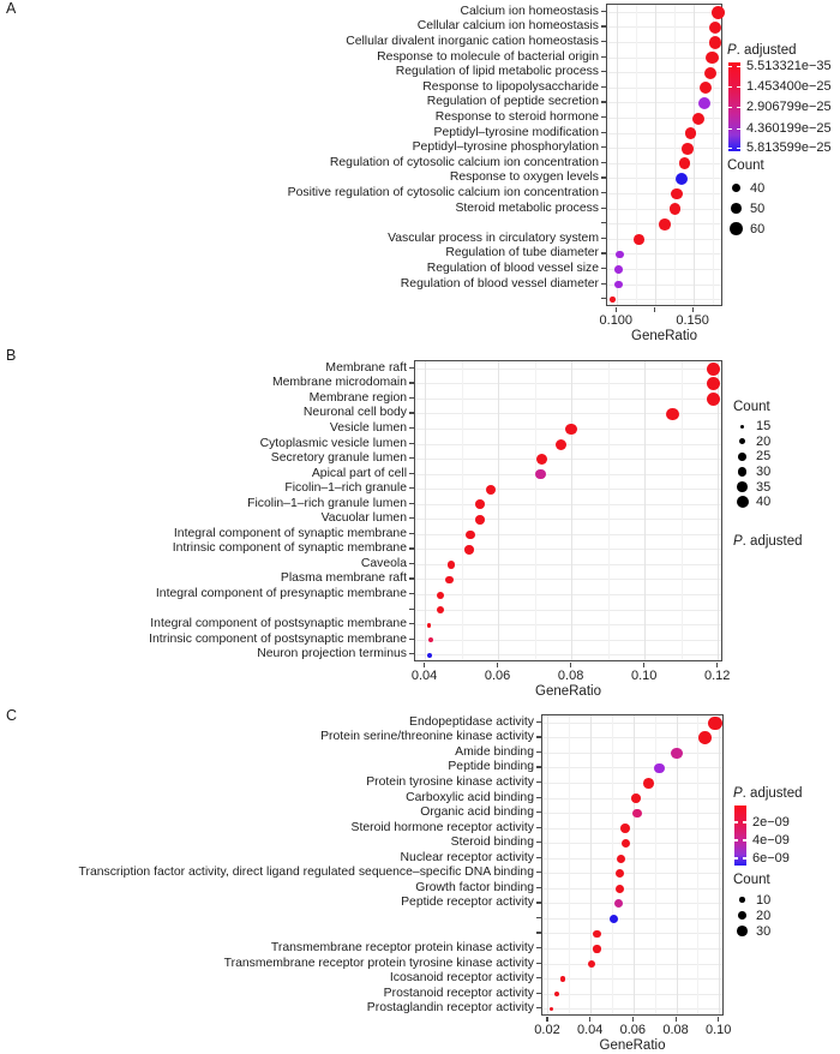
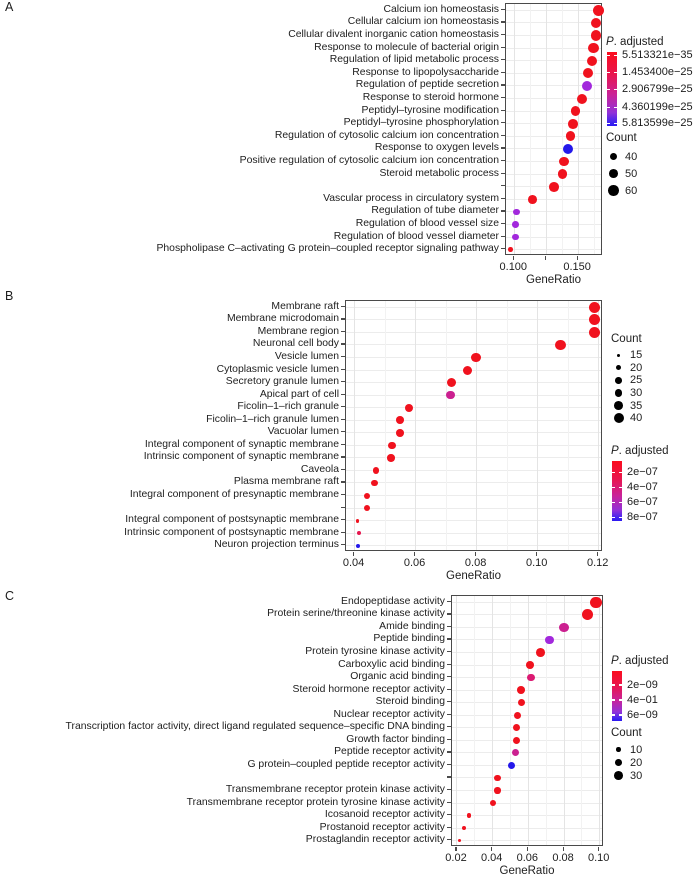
  A
  Calcium ion homeostasis
  Cellular calcium ion homeostasis
  Cellular divalent inorganic cation homeostasis
  Response to molecule of bacterial origin
  Regulation of lipid metabolic process
  Response to lipopolysaccharide
  Regulation of peptide secretion
  Response to steroid hormone
  Peptidyl–tyrosine modification
  Peptidyl–tyrosine phosphorylation
  Regulation of cytosolic calcium ion concentration
  Response to oxygen levels
  Positive regulation of cytosolic calcium ion concentration
  Steroid metabolic process
  Vascular process in circulatory system
  Regulation of tube diameter
  Regulation of blood vessel size
  Regulation of blood vessel diameter
+ Phospholipase C–activating G protein–coupled receptor signaling pathway
  0.100
  0.150
  GeneRatio
  P. adjusted
  5.513321e−35
  1.453400e−25
  2.906799e−25
  4.360199e−25
  5.813599e−25
  Count
  40
  50
  60
  B
  Membrane raft
  Membrane microdomain
  Membrane region
  Neuronal cell body
  Vesicle lumen
  Cytoplasmic vesicle lumen
  Secretory granule lumen
  Apical part of cell
  Ficolin–1–rich granule
  Ficolin–1–rich granule lumen
  Vacuolar lumen
  Integral component of synaptic membrane
  Intrinsic component of synaptic membrane
  Caveola
  Plasma membrane raft
  Integral component of presynaptic membrane
  Integral component of postsynaptic membrane
  Intrinsic component of postsynaptic membrane
  Neuron projection terminus
  0.04
  0.06
  0.08
  0.10
  0.12
  GeneRatio
  Count
  15
  20
  25
  30
  35
  40
  P. adjusted
+ 2e−07
+ 4e−07
+ 6e−07
+ 8e−07
  C
  Endopeptidase activity
  Protein serine/threonine kinase activity
  Amide binding
  Peptide binding
  Protein tyrosine kinase activity
  Carboxylic acid binding
  Organic acid binding
  Steroid hormone receptor activity
  Steroid binding
  Nuclear receptor activity
  Transcription factor activity, direct ligand regulated sequence–specific DNA binding
  Growth factor binding
  Peptide receptor activity
+ G protein–coupled peptide receptor activity
  Transmembrane receptor protein kinase activity
  Transmembrane receptor protein tyrosine kinase activity
  Icosanoid receptor activity
  Prostanoid receptor activity
  Prostaglandin receptor activity
  0.02
  0.04
  0.06
  0.08
  0.10
  GeneRatio
  P. adjusted
  2e−09
- 4e−09
+ 4e−01
  6e−09
  Count
  10
  20
  30
